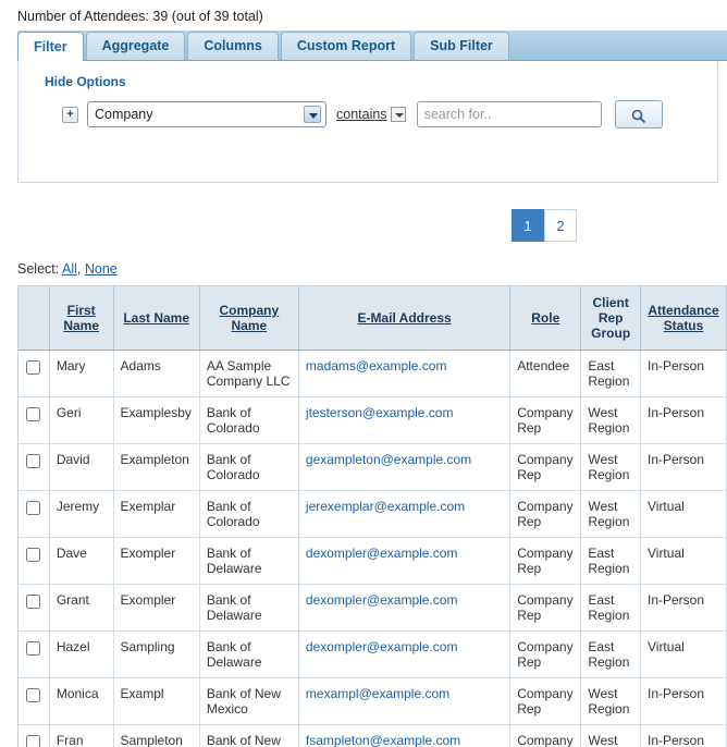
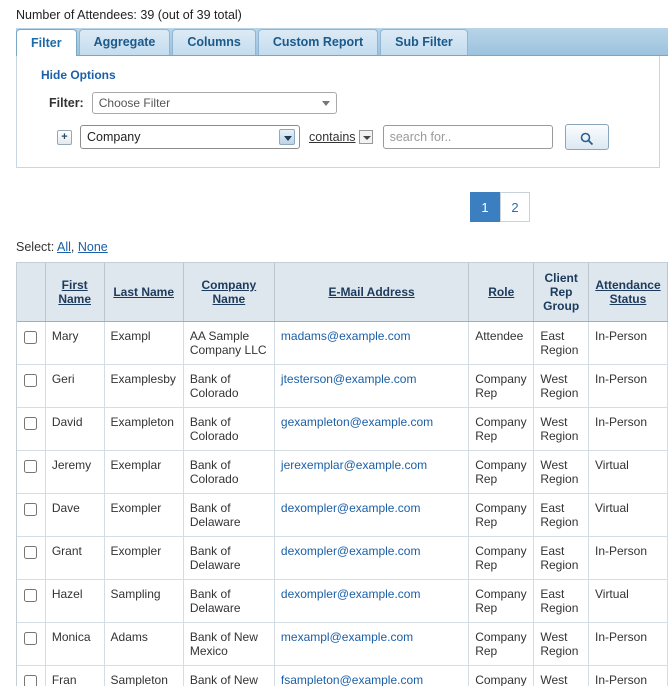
  Number of Attendees: 39 (out of 39 total)
  Filter
  Aggregate
  Columns
  Custom Report
  Sub Filter
  Hide Options
+ Filter:
+ Choose Filter
  +
  Company
  contains
  search for..
  1
  2
  Select: All, None
  	First Name	Last Name	Company Name	E-Mail Address	Role	Client Rep Group	Attendance Status
- 	Mary	Adams	AA Sample Company LLC	madams@example.com	Attendee	East Region	In-Person
+ 	Mary	Exampl	AA Sample Company LLC	madams@example.com	Attendee	East Region	In-Person
  	Geri	Examplesby	Bank of Colorado	jtesterson@example.com	Company Rep	West Region	In-Person
  	David	Exampleton	Bank of Colorado	gexampleton@example.com	Company Rep	West Region	In-Person
  	Jeremy	Exemplar	Bank of Colorado	jerexemplar@example.com	Company Rep	West Region	Virtual
  	Dave	Exompler	Bank of Delaware	dexompler@example.com	Company Rep	East Region	Virtual
  	Grant	Exompler	Bank of Delaware	dexompler@example.com	Company Rep	East Region	In-Person
  	Hazel	Sampling	Bank of Delaware	dexompler@example.com	Company Rep	East Region	Virtual
- 	Monica	Exampl	Bank of New Mexico	mexampl@example.com	Company Rep	West Region	In-Person
+ 	Monica	Adams	Bank of New Mexico	mexampl@example.com	Company Rep	West Region	In-Person
  	Fran	Sampleton	Bank of New	fsampleton@example.com	Company	West	In-Person
